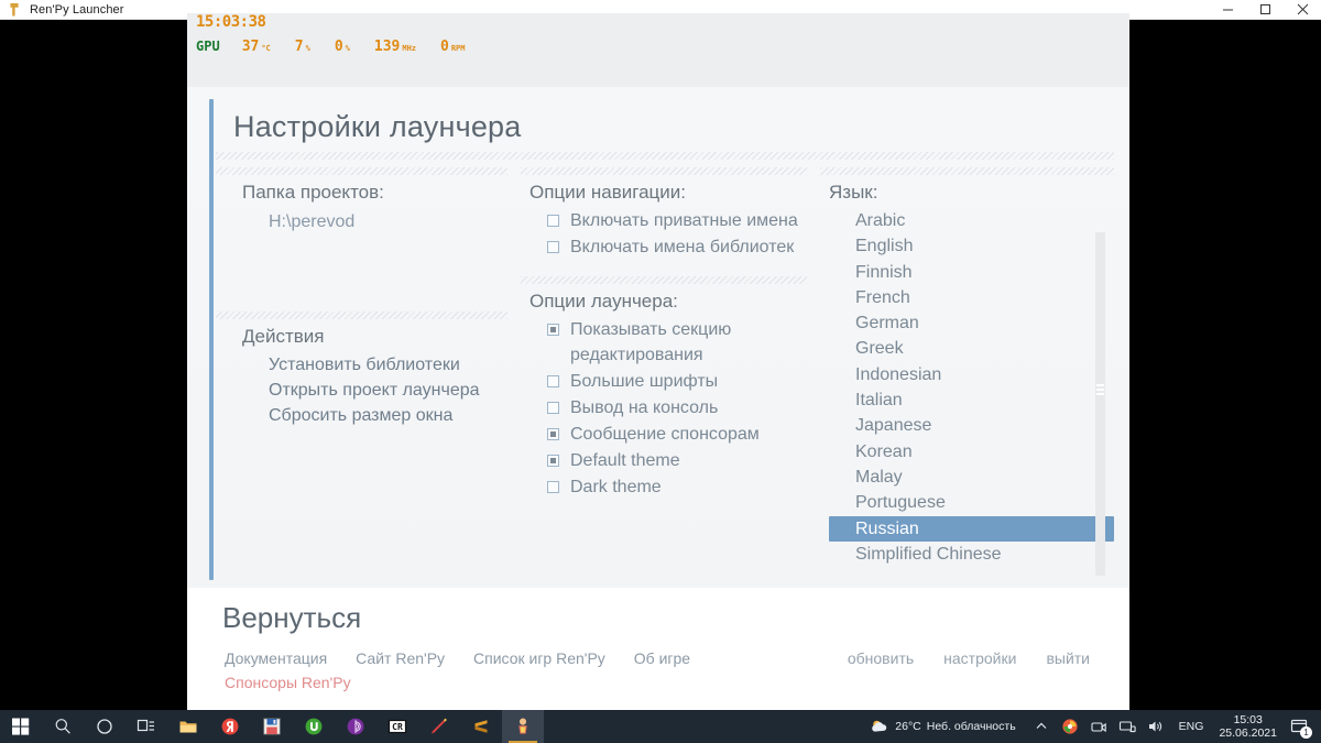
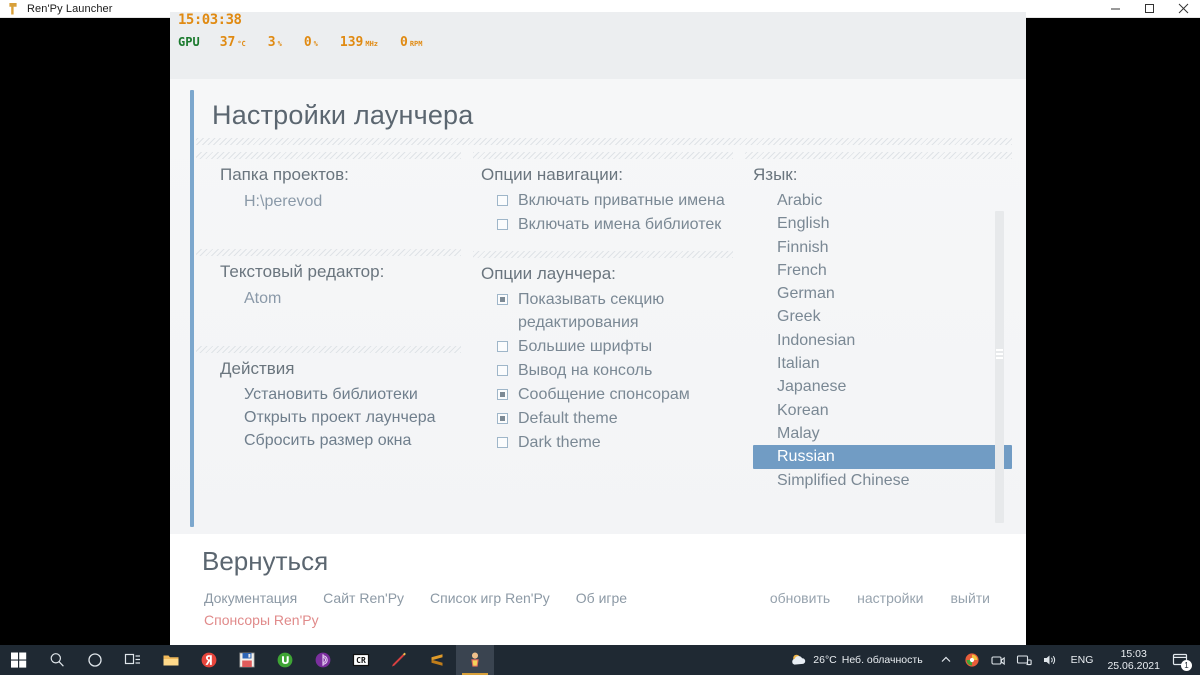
  Ren'Py Launcher
  15:03:38
  GPU
  37
  °C
- 7
+ 3
  %
  0
  %
  139
  MHz
  0
  RPM
  Настройки лаунчера
  Папка проектов:
  H:\perevod
+ Текстовый редактор:
+ Atom
  Действия
  Установить библиотеки
  Открыть проект лаунчера
  Сбросить размер окна
  Опции навигации:
  Включать приватные имена
  Включать имена библиотек
  Опции лаунчера:
  Показывать секцию редактирования
  Большие шрифты
  Вывод на консоль
  Сообщение спонсорам
  Default theme
  Dark theme
  Язык:
  Arabic
  English
  Finnish
  French
  German
  Greek
  Indonesian
  Italian
  Japanese
  Korean
  Malay
- Portuguese
  Russian
  Simplified Chinese
  Вернуться
  Документация
  Сайт Ren'Py
  Список игр Ren'Py
  Об игре
  Спонсоры Ren'Py
  обновить
  настройки
  выйти
  CR
  26°C
  Неб. облачность
  ENG
  15:03
  25.06.2021
  1
